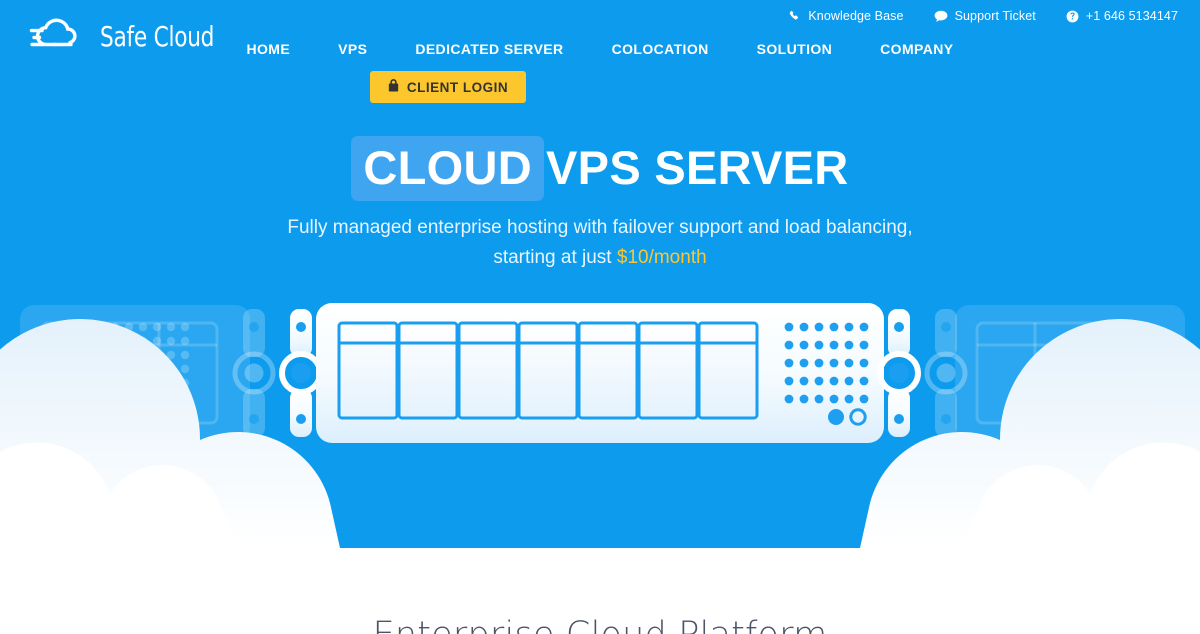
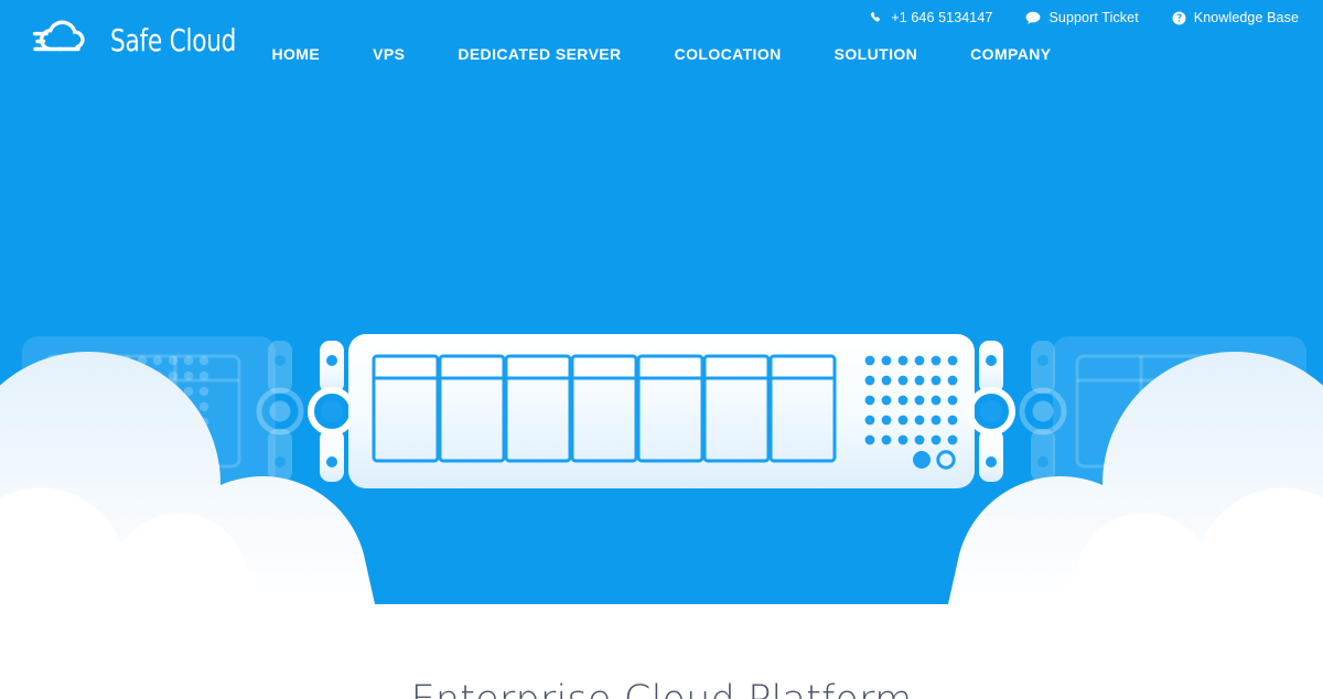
- Knowledge Base
+ +1 646 5134147
  Support Ticket
- +1 646 5134147
+ Knowledge Base
  Safe Cloud
  HOME
  VPS
  DEDICATED SERVER
  COLOCATION
  SOLUTION
  COMPANY
- CLIENT LOGIN
- CLOUD VPS SERVER
- Fully managed enterprise hosting with failover support and load balancing,
- starting at just $10/month
